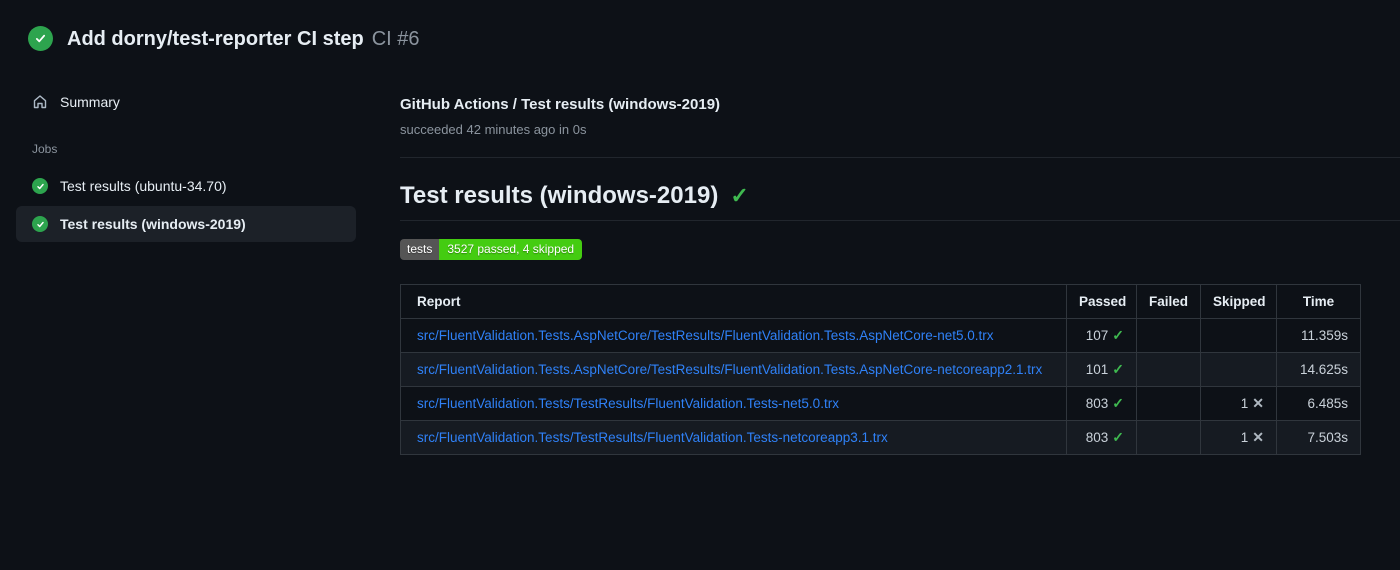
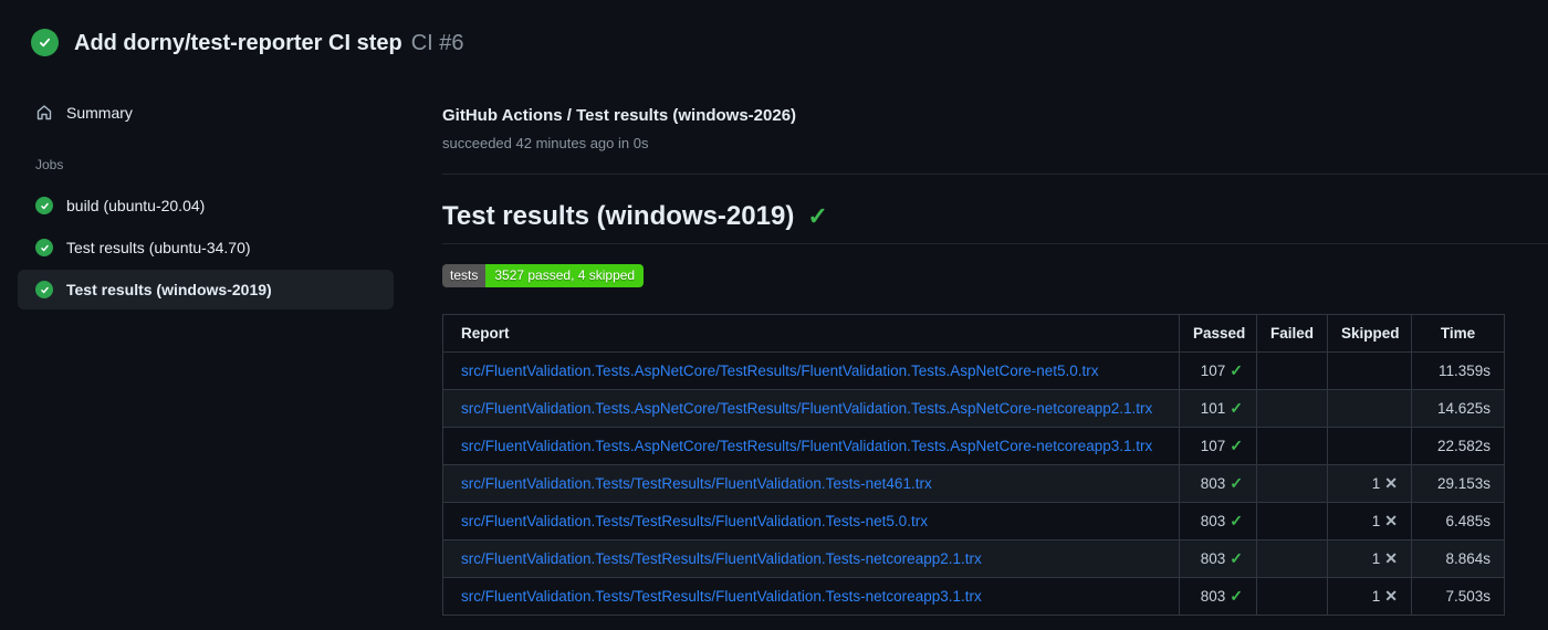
  Add dorny/test-reporter CI step CI #6
  Summary
  Jobs
+ build (ubuntu-20.04)
  Test results (ubuntu-34.70)
  Test results (windows-2019)
- GitHub Actions / Test results (windows-2019)
+ GitHub Actions / Test results (windows-2026)
  succeeded 42 minutes ago in 0s
  Test results (windows-2019)
  ✓
  tests
  3527 passed, 4 skipped
  Report	Passed	Failed	Skipped	Time
  src/FluentValidation.Tests.AspNetCore/TestResults/FluentValidation.Tests.AspNetCore-net5.0.trx	107 ✓			11.359s
  src/FluentValidation.Tests.AspNetCore/TestResults/FluentValidation.Tests.AspNetCore-netcoreapp2.1.trx	101 ✓			14.625s
+ src/FluentValidation.Tests.AspNetCore/TestResults/FluentValidation.Tests.AspNetCore-netcoreapp3.1.trx	107 ✓			22.582s
+ src/FluentValidation.Tests/TestResults/FluentValidation.Tests-net461.trx	803 ✓		1 ✕	29.153s
  src/FluentValidation.Tests/TestResults/FluentValidation.Tests-net5.0.trx	803 ✓		1 ✕	6.485s
+ src/FluentValidation.Tests/TestResults/FluentValidation.Tests-netcoreapp2.1.trx	803 ✓		1 ✕	8.864s
  src/FluentValidation.Tests/TestResults/FluentValidation.Tests-netcoreapp3.1.trx	803 ✓		1 ✕	7.503s
